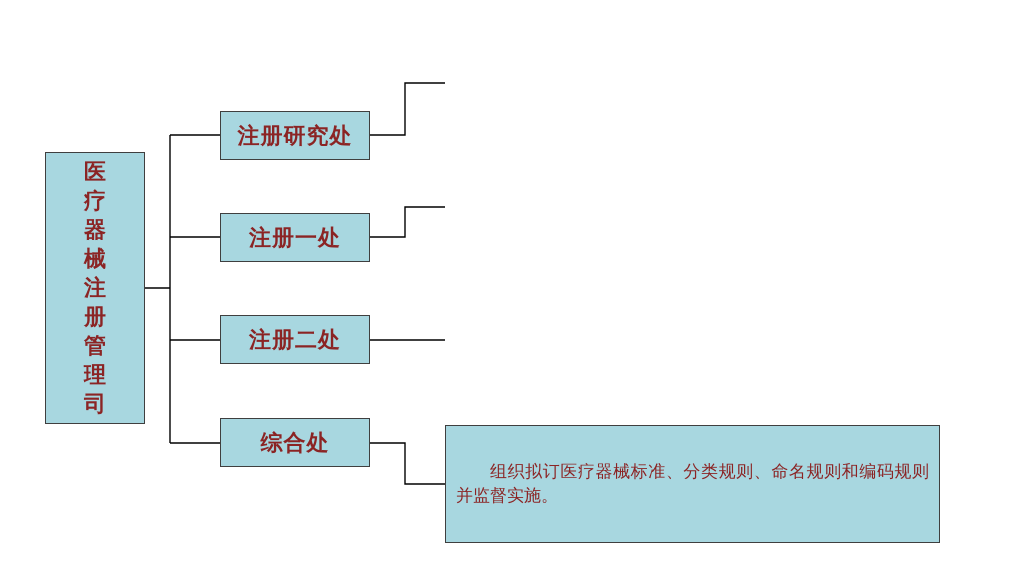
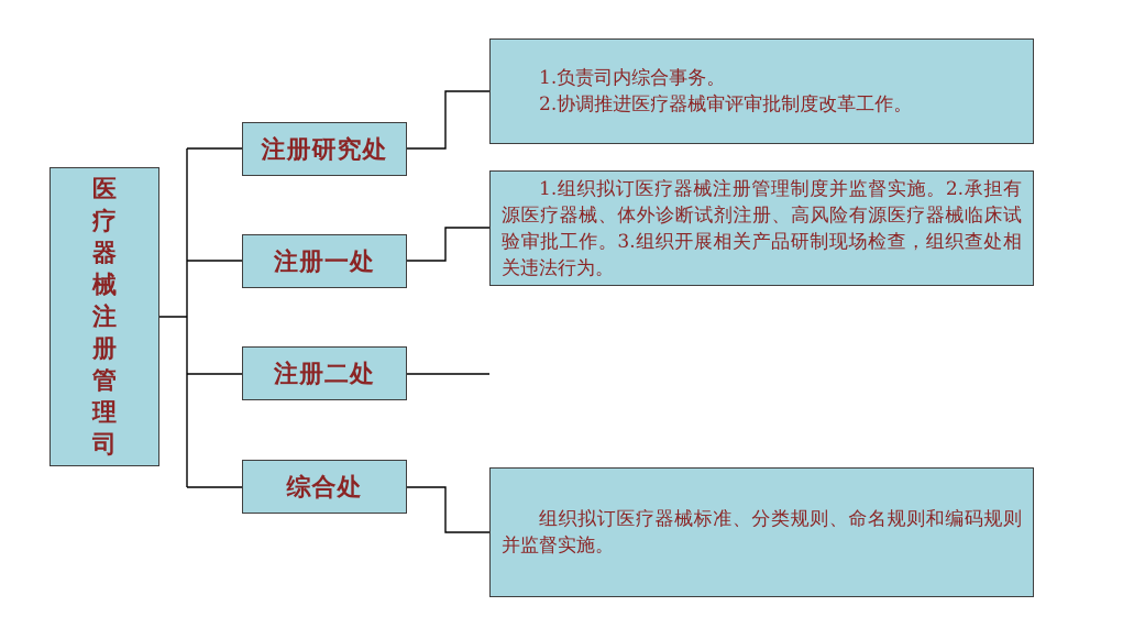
  医疗器械注册管理司
  注册研究处
  注册一处
  注册二处
  综合处
+ 1.负责司内综合事务。
+ 2.协调推进医疗器械审评审批制度改革工作。
+ 1.组织拟订医疗器械注册管理制度并监督实施。2.承担有源医疗器械、体外诊断试剂注册、高风险有源医疗器械临床试验审批工作。3.组织开展相关产品研制现场检查，组织查处相关违法行为。
  组织拟订医疗器械标准、分类规则、命名规则和编码规则并监督实施。
